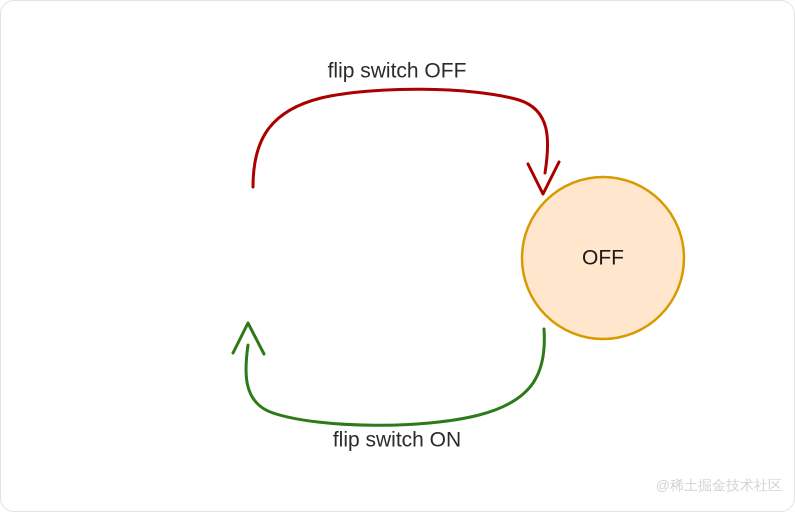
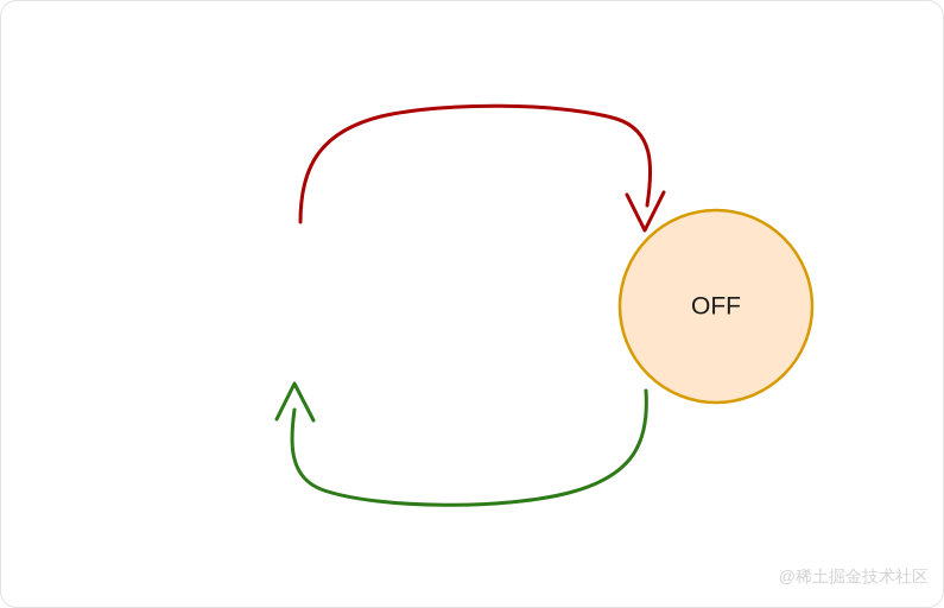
  OFF
- flip switch OFF
- flip switch ON
  @稀土掘金技术社区
